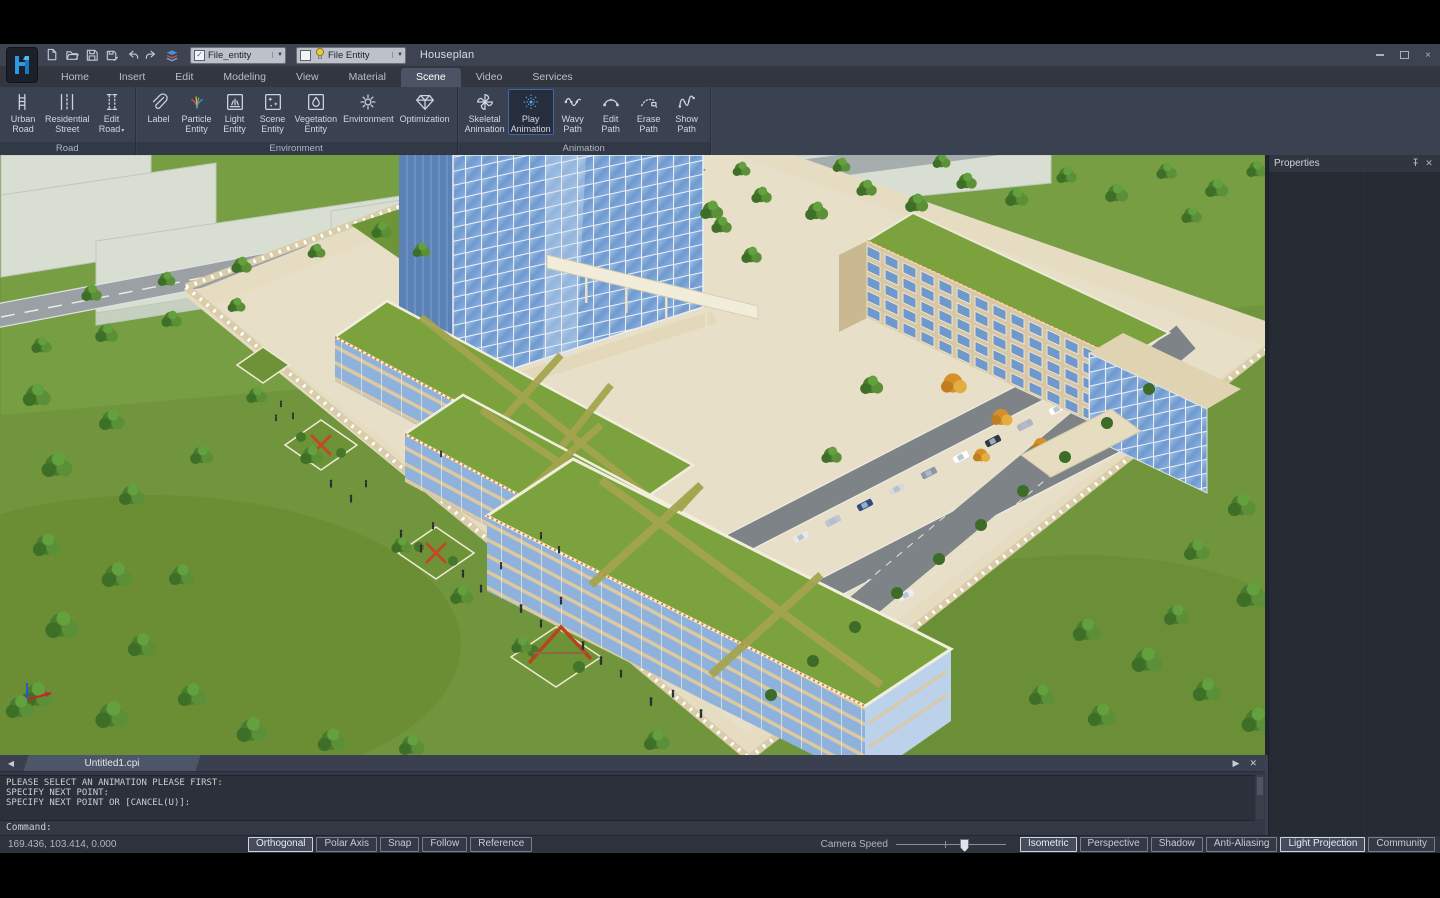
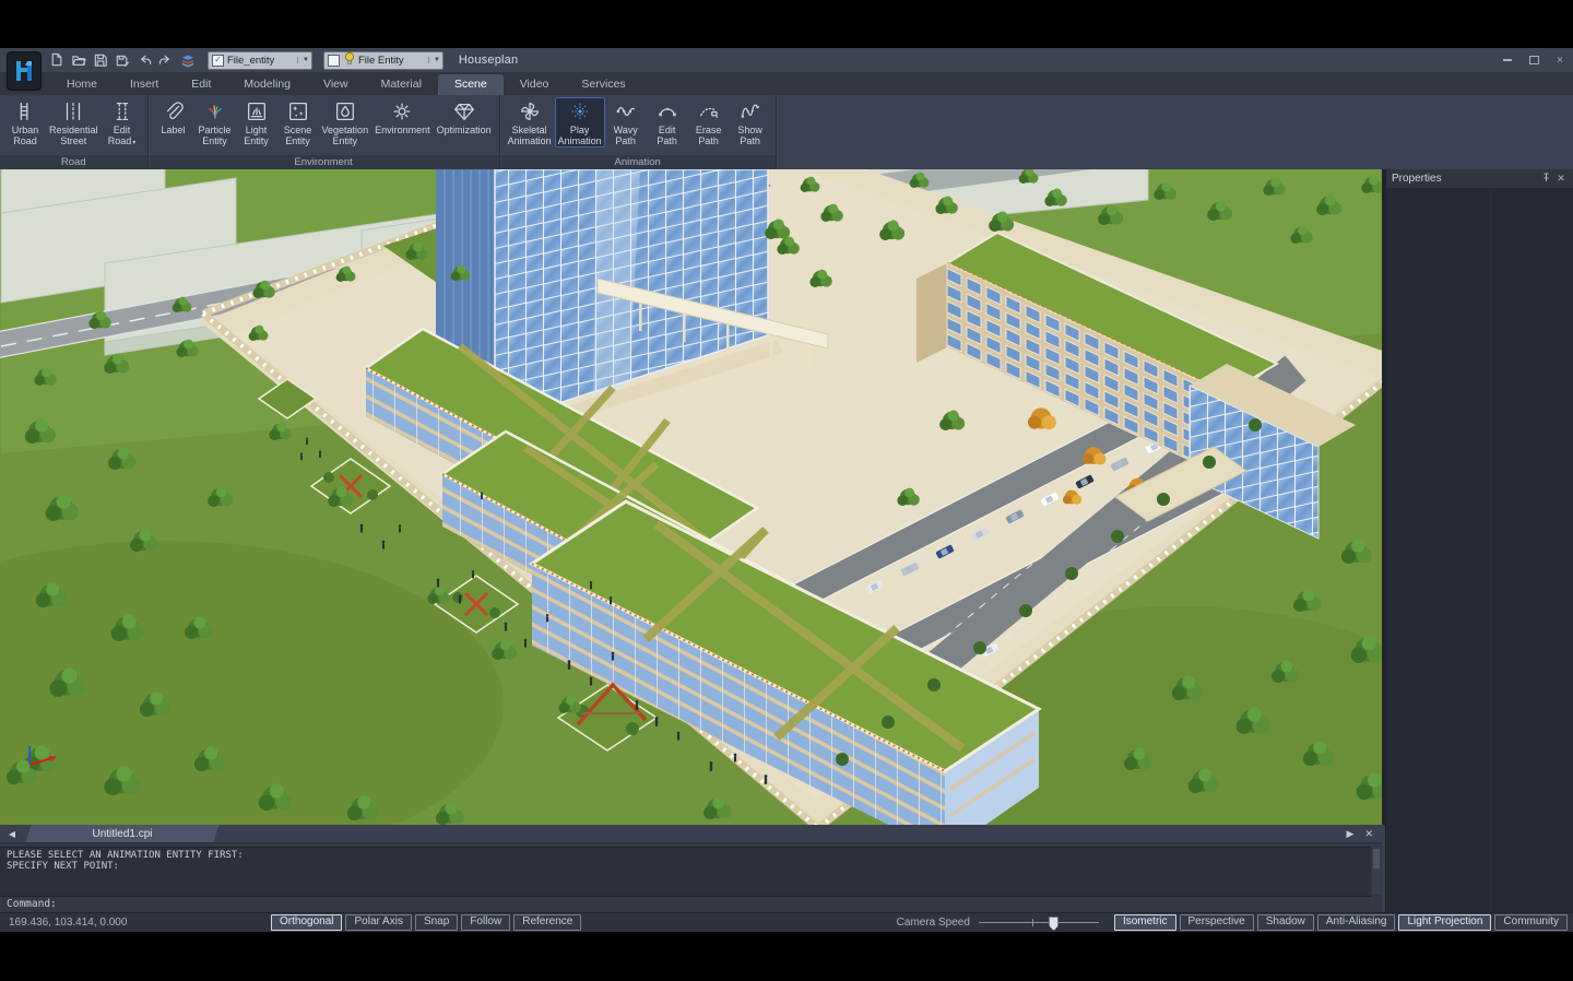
  ✓
  File_entity
  File Entity
  Houseplan
  ×
  Home
  Insert
  Edit
  Modeling
  View
  Material
  Scene
  Video
  Services
  Urban Road
  Residential Street
  Edit Road
  Road
  Label
  Particle Entity
  Light Entity
  Scene Entity
  Vegetation Entity
  Environment
  Optimization
  Environment
  Skeletal Animation
  Play Animation
  Wavy Path
  Edit Path
  Erase Path
  Show Path
  Animation
  Properties
  ✕
  ◀
  Untitled1.cpi
  ▶
  ✕
- PLEASE SELECT AN ANIMATION PLEASE FIRST:
+ PLEASE SELECT AN ANIMATION ENTITY FIRST:
  SPECIFY NEXT POINT:
- SPECIFY NEXT POINT OR [CANCEL(U)]:
  Command:
  169.436, 103.414, 0.000
  Orthogonal
  Polar Axis
  Snap
  Follow
  Reference
  Camera Speed
  Isometric
  Perspective
  Shadow
  Anti-Aliasing
  Light Projection
  Community
